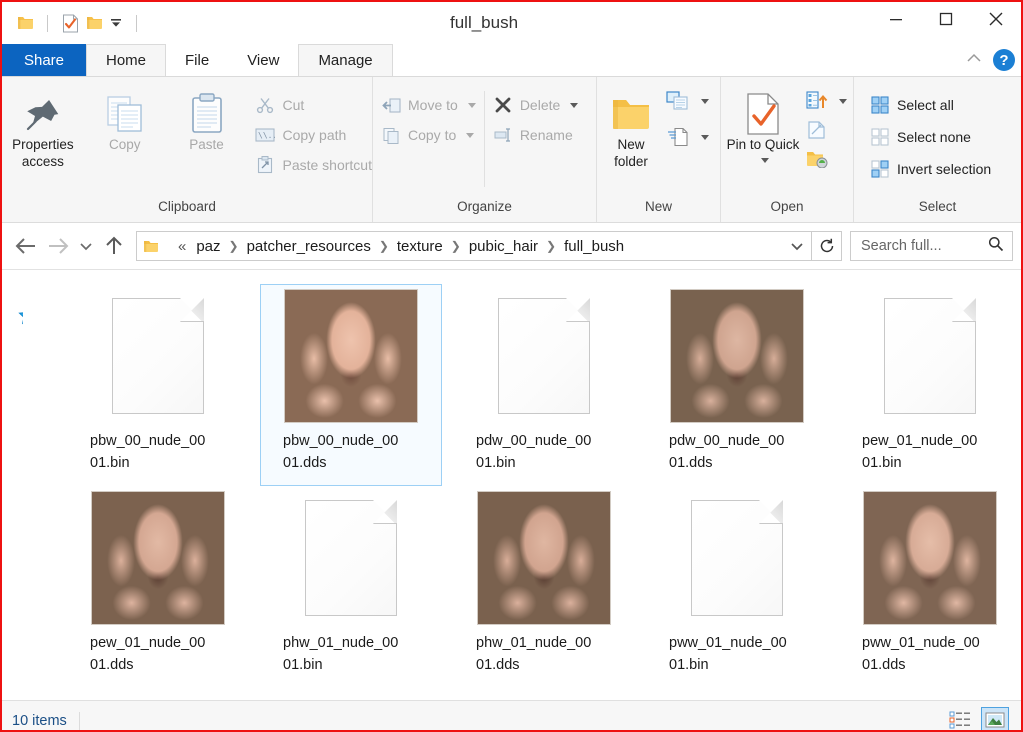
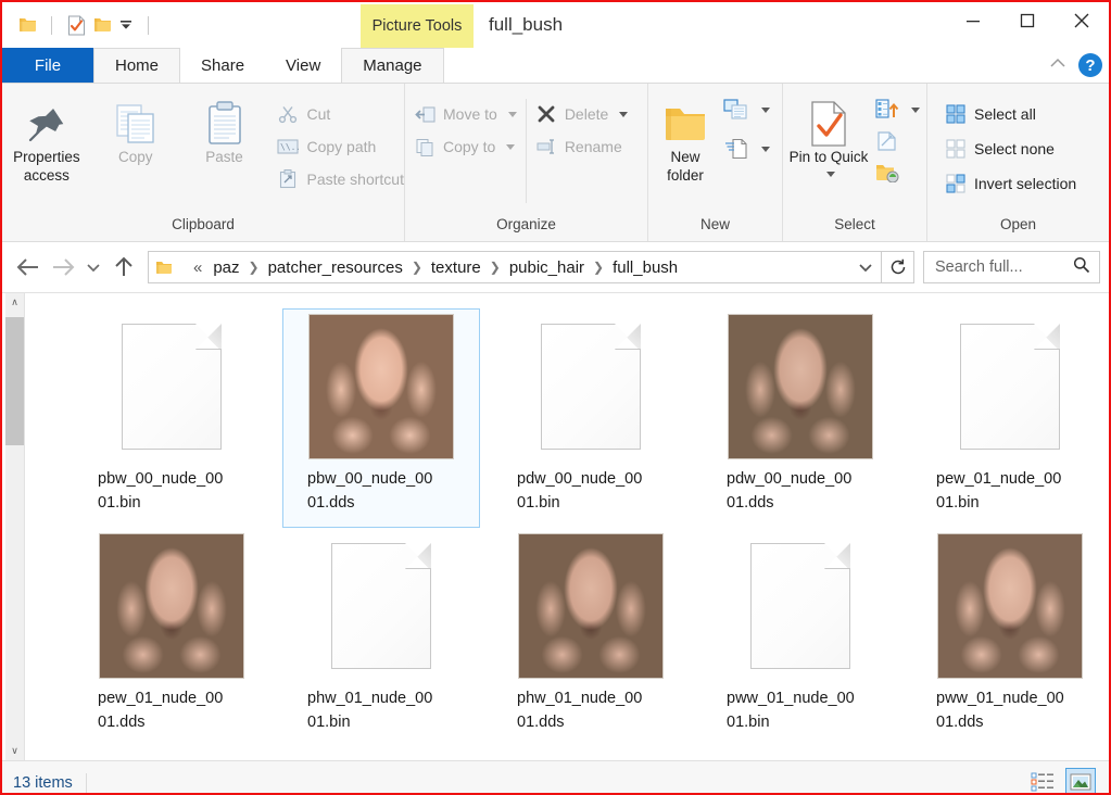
+ Picture Tools
  full_bush
- Share
+ File
  Home
- File
+ Share
  View
  Manage
  ?
  Properties
  access
  Copy
  Paste
  Cut
  \\..
  Copy path
  Paste shortcut
  Clipboard
  Move to
  Copy to
  Delete
  Rename
  Organize
  New
  folder
  New
  Pin to Quick
- Open
+ Select
  Select all
  Select none
  Invert selection
- Select
+ Open
  «
  paz
  ❯
  patcher_resources
  ❯
  texture
  ❯
  pubic_hair
  ❯
  full_bush
  Search full...
+ ∧
+ ∨
  pbw_00_nude_00
  01.bin
  pbw_00_nude_00
  01.dds
  pdw_00_nude_00
  01.bin
  pdw_00_nude_00
  01.dds
  pew_01_nude_00
  01.bin
  pew_01_nude_00
  01.dds
  phw_01_nude_00
  01.bin
  phw_01_nude_00
  01.dds
  pww_01_nude_00
  01.bin
  pww_01_nude_00
  01.dds
- 10 items
+ 13 items
